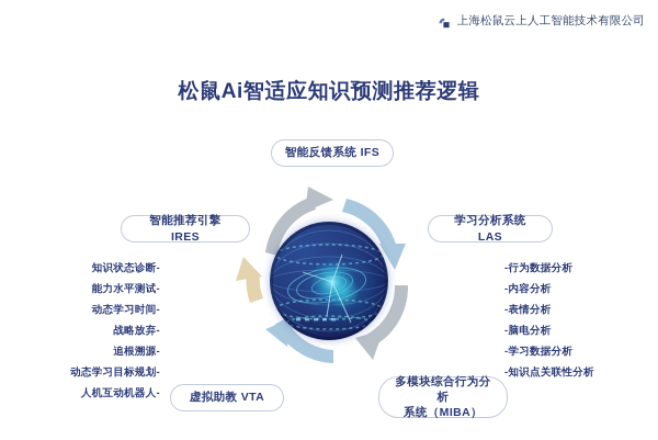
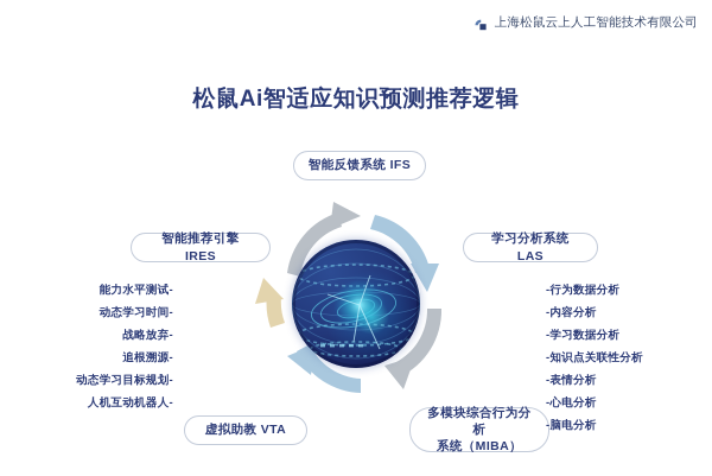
  上海松鼠云上人工智能技术有限公司
  松鼠Ai智适应知识预测推荐逻辑
  智能反馈系统 IFS
  智能推荐引擎 IRES
  学习分析系统 LAS
  虚拟助教 VTA
  多模块综合行为分析
  系统（MIBA）
- 知识状态诊断-
  能力水平测试-
  动态学习时间-
  战略放弃-
  追根溯源-
  动态学习目标规划-
  人机互动机器人-
  -行为数据分析
  -内容分析
- -表情分析
+ -学习数据分析
- -脑电分析
+ -知识点关联性分析
- -学习数据分析
+ -表情分析
+ -心电分析
- -知识点关联性分析
+ -脑电分析
